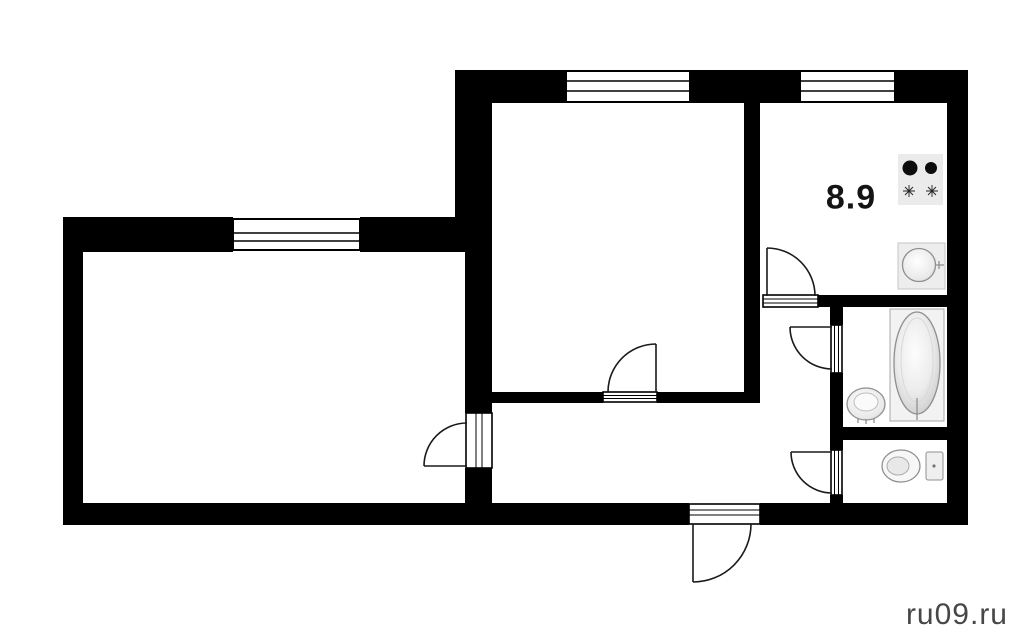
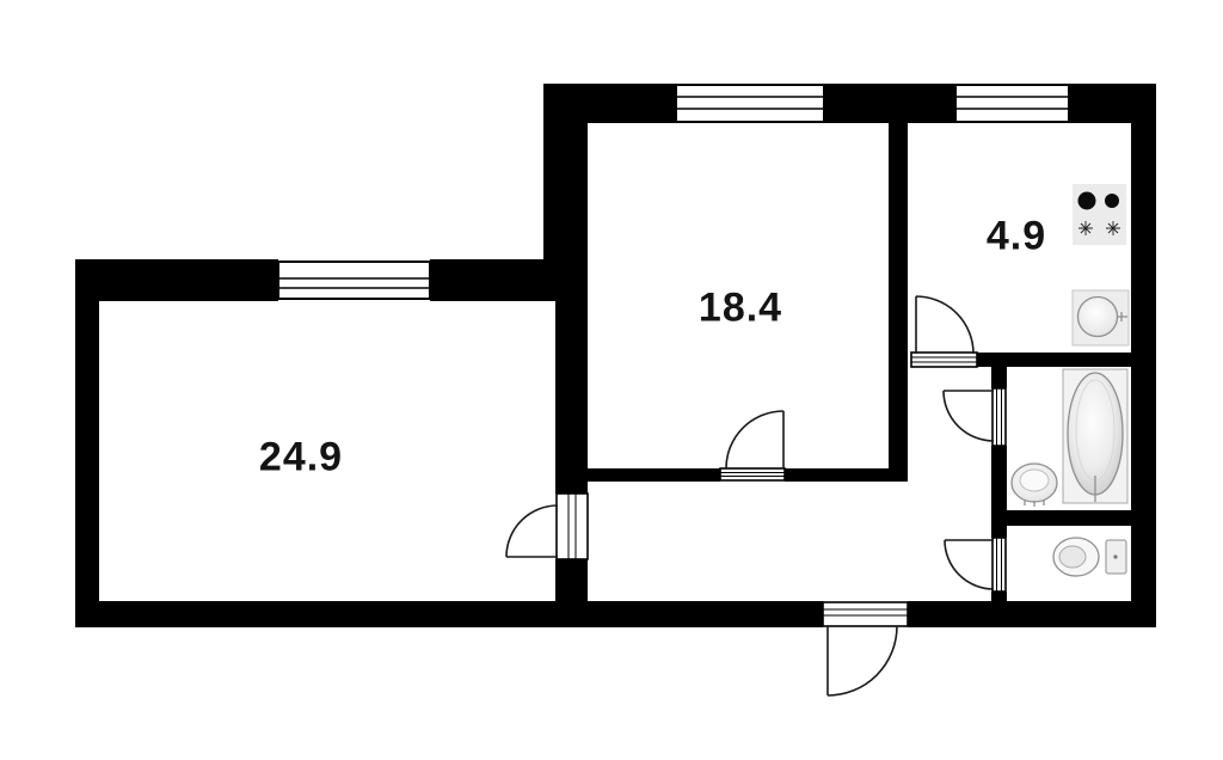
+ 24.9
+ 18.4
- 8.9
+ 4.9
- ru09.ru
